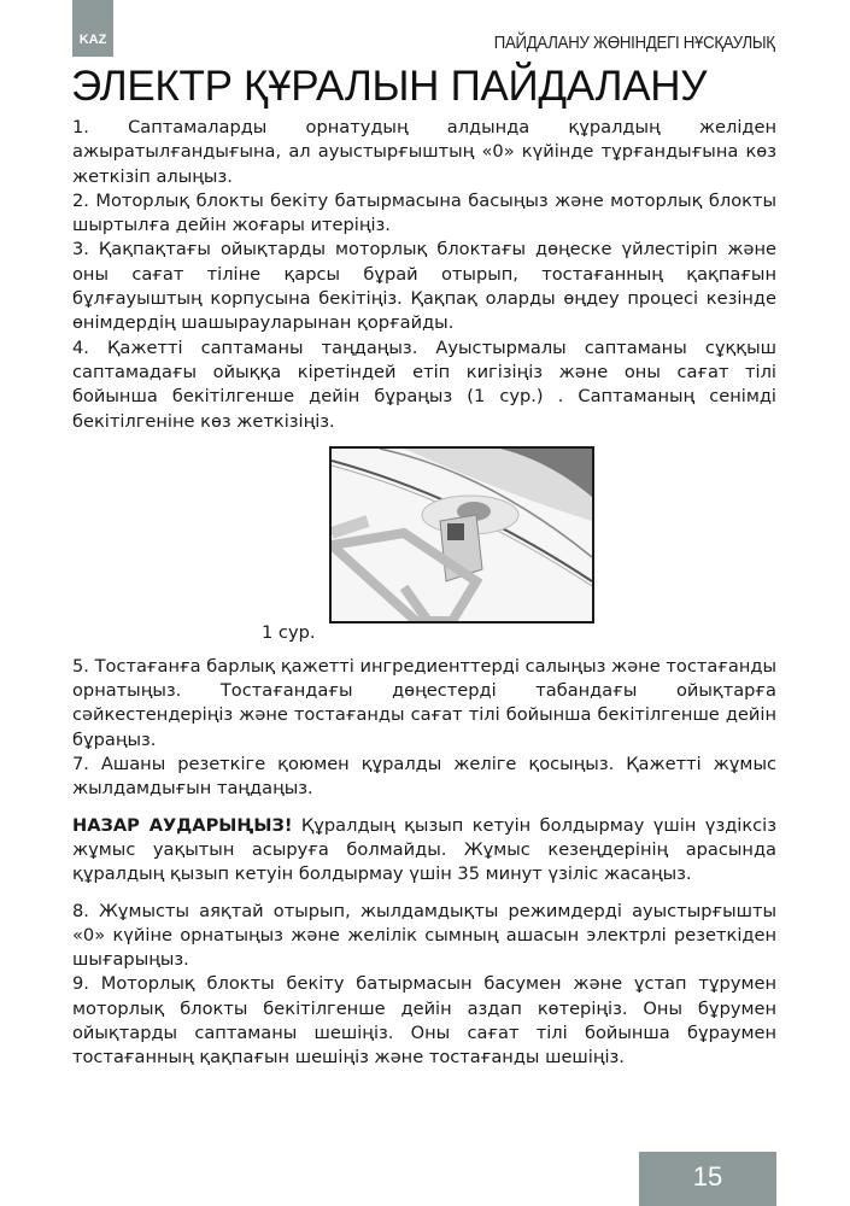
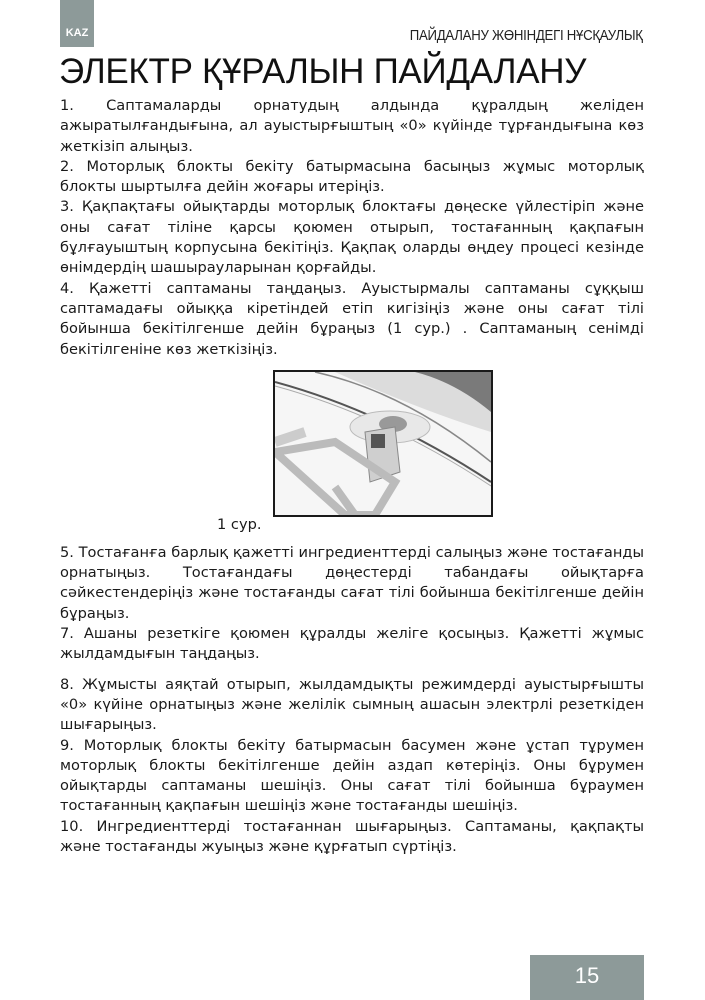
  KAZ
  ПАЙДАЛАНУ ЖӨНІНДЕГІ НҰСҚАУЛЫҚ
  ЭЛЕКТР ҚҰРАЛЫН ПАЙДАЛАНУ
  1. Саптамаларды орнатудың алдында құралдың желіден ажыратылғандығына, ал ауыстырғыштың «0» күйінде тұрғандығына көз жеткізіп алыңыз.
- 2. Моторлық блокты бекіту батырмасына басыңыз және моторлық блокты шыртылға дейін жоғары итеріңіз.
+ 2. Моторлық блокты бекіту батырмасына басыңыз жұмыс моторлық блокты шыртылға дейін жоғары итеріңіз.
- 3. Қақпақтағы ойықтарды моторлық блоктағы дөңеске үйлестіріп және оны сағат тіліне қарсы бұрай отырып, тостағанның қақпағын бұлғауыштың корпусына бекітіңіз. Қақпақ оларды өңдеу процесі кезінде өнімдердің шашырауларынан қорғайды.
+ 3. Қақпақтағы ойықтарды моторлық блоктағы дөңеске үйлестіріп және оны сағат тіліне қарсы қоюмен отырып, тостағанның қақпағын бұлғауыштың корпусына бекітіңіз. Қақпақ оларды өңдеу процесі кезінде өнімдердің шашырауларынан қорғайды.
  4. Қажетті саптаманы таңдаңыз. Ауыстырмалы саптаманы сұққыш саптамадағы ойыққа кіретіндей етіп кигізіңіз және оны сағат тілі бойынша бекітілгенше дейін бұраңыз (1 сур.) . Саптаманың сенімді бекітілгеніне көз жеткізіңіз.
  1 сур.
  5. Тостағанға барлық қажетті ингредиенттерді салыңыз және тостағанды орнатыңыз. Тостағандағы дөңестерді табандағы ойықтарға сәйкестендеріңіз және тостағанды сағат тілі бойынша бекітілгенше дейін бұраңыз.
  7. Ашаны резеткіге қоюмен құралды желіге қосыңыз. Қажетті жұмыс жылдамдығын таңдаңыз.
- НАЗАР АУДАРЫҢЫЗ! Құралдың қызып кетуін болдырмау үшін үздіксіз жұмыс уақытын асыруға болмайды. Жұмыс кезеңдерінің арасында құралдың қызып кетуін болдырмау үшін 35 минут үзіліс жасаңыз.
  8. Жұмысты аяқтай отырып, жылдамдықты режимдерді ауыстырғышты «0» күйіне орнатыңыз және желілік сымның ашасын электрлі резеткіден шығарыңыз.
  9. Моторлық блокты бекіту батырмасын басумен және ұстап тұрумен моторлық блокты бекітілгенше дейін аздап көтеріңіз. Оны бұрумен ойықтарды саптаманы шешіңіз. Оны сағат тілі бойынша бұраумен тостағанның қақпағын шешіңіз және тостағанды шешіңіз.
+ 10. Ингредиенттерді тостағаннан шығарыңыз. Саптаманы, қақпақты және тостағанды жуыңыз және құрғатып сүртіңіз.
  15
